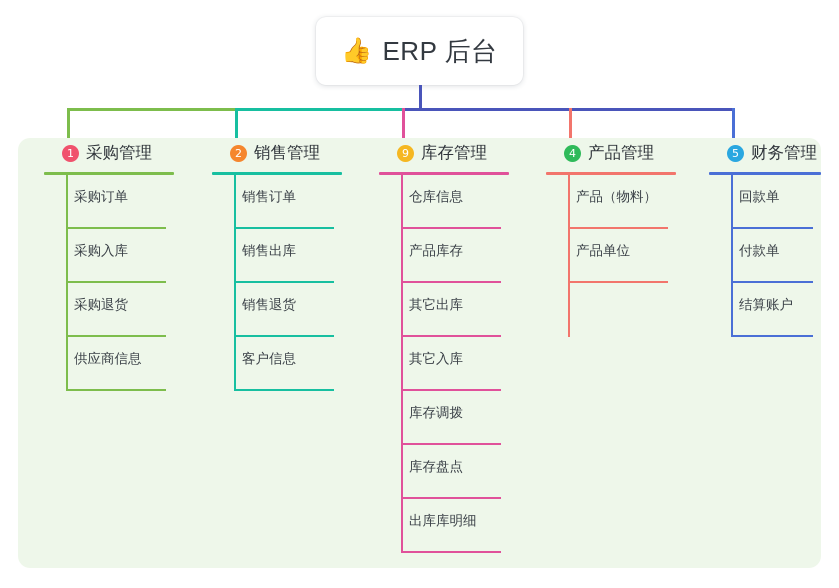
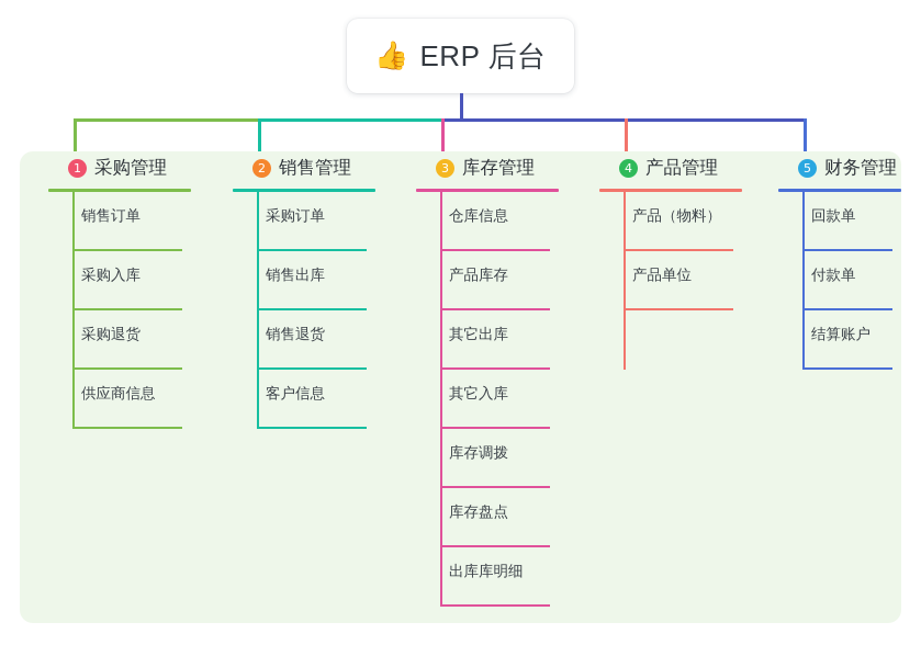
  👍
  ERP 后台
  1
  采购管理
- 采购订单
+ 销售订单
  采购入库
  采购退货
  供应商信息
  2
  销售管理
- 销售订单
+ 采购订单
  销售出库
  销售退货
  客户信息
- 9
+ 3
  库存管理
  仓库信息
  产品库存
  其它出库
  其它入库
  库存调拨
  库存盘点
  出库库明细
  4
  产品管理
  产品（物料）
  产品单位
  5
  财务管理
  回款单
  付款单
  结算账户
